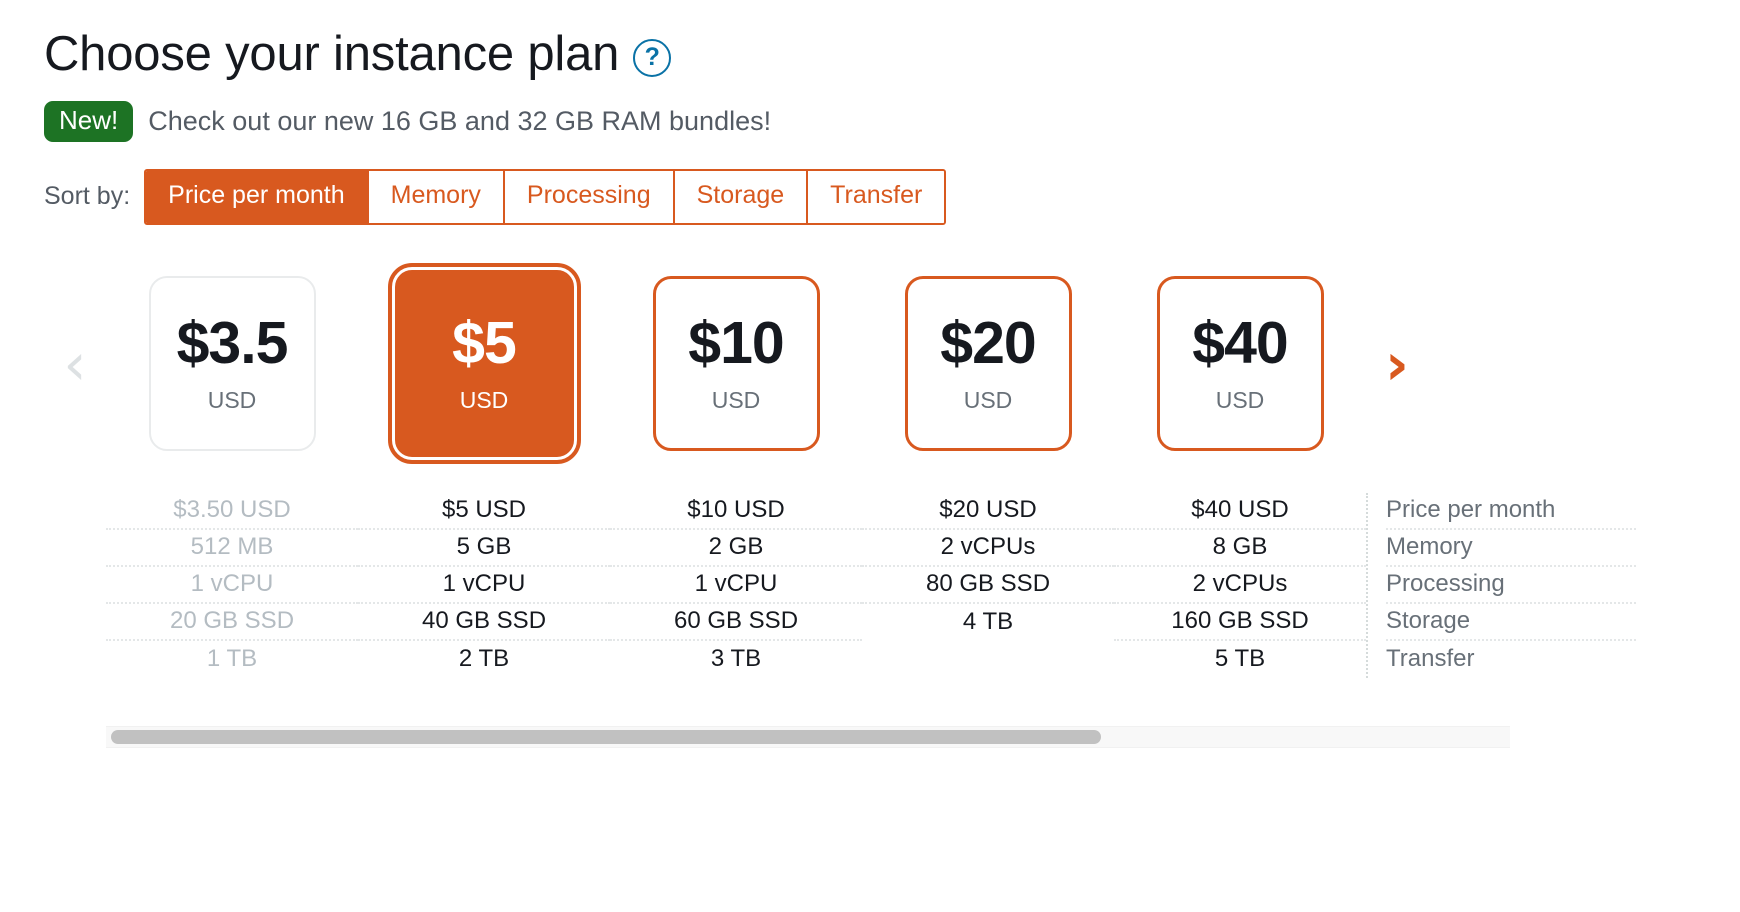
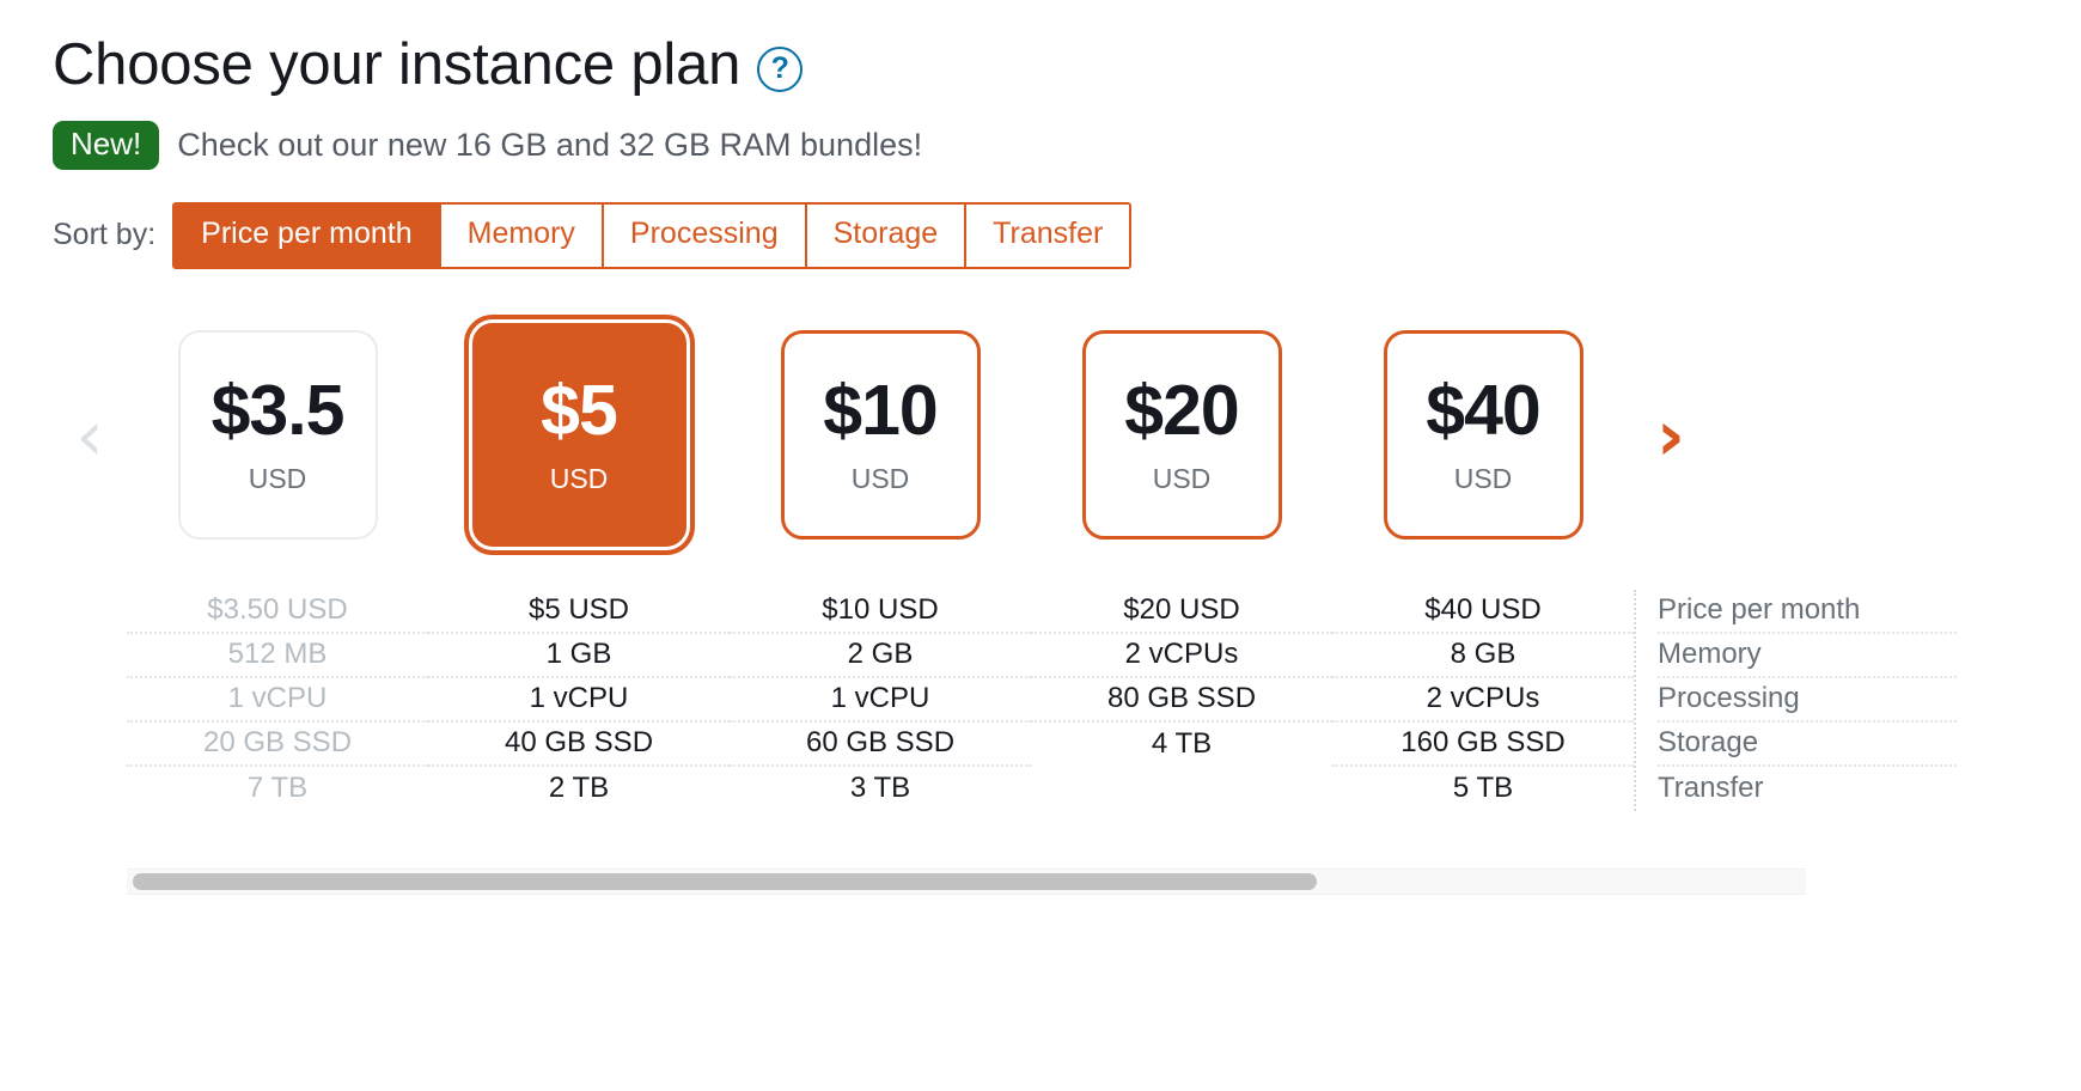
  Choose your instance plan
  ?
  New!
  Check out our new 16 GB and 32 GB RAM bundles!
  Sort by:
  Price per month
  Memory
  Processing
  Storage
  Transfer
  ‹
  $3.5
  USD
  $5
  USD
  $10
  USD
  $20
  USD
  $40
  USD
  ›
  $3.50 USD
  512 MB
  1 vCPU
  20 GB SSD
- 1 TB
+ 7 TB
  $5 USD
- 5 GB
+ 1 GB
  1 vCPU
  40 GB SSD
  2 TB
  $10 USD
  2 GB
  1 vCPU
  60 GB SSD
  3 TB
  $20 USD
  2 vCPUs
  80 GB SSD
  4 TB
  $40 USD
  8 GB
  2 vCPUs
  160 GB SSD
  5 TB
  Price per month
  Memory
  Processing
  Storage
  Transfer
